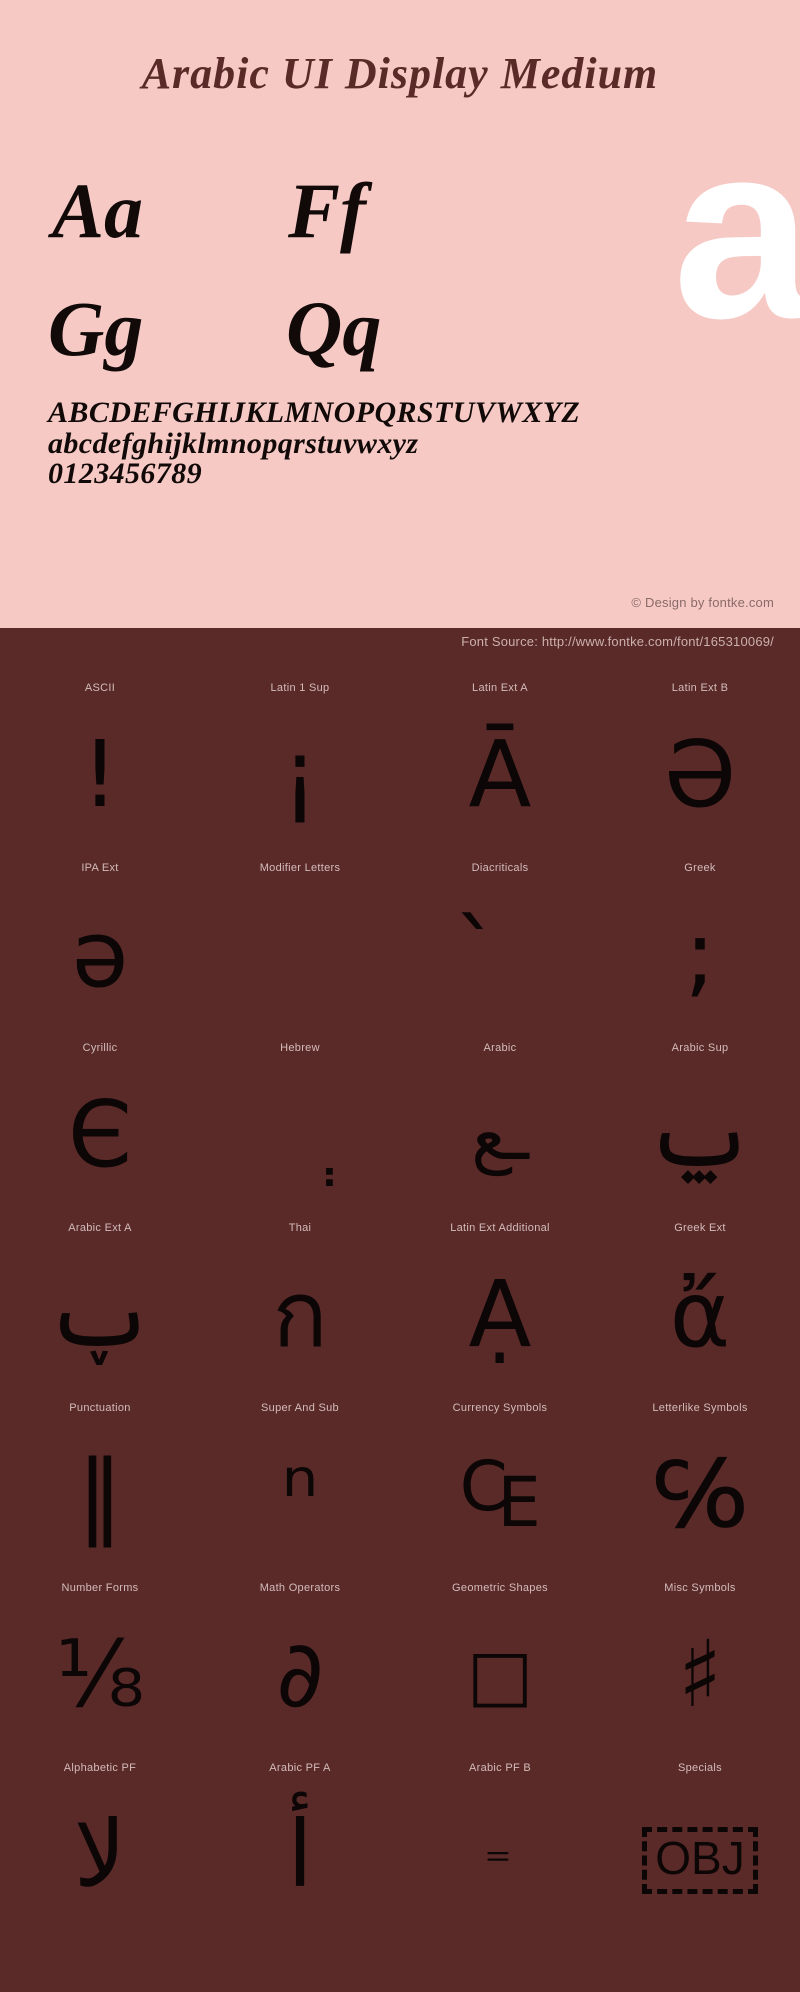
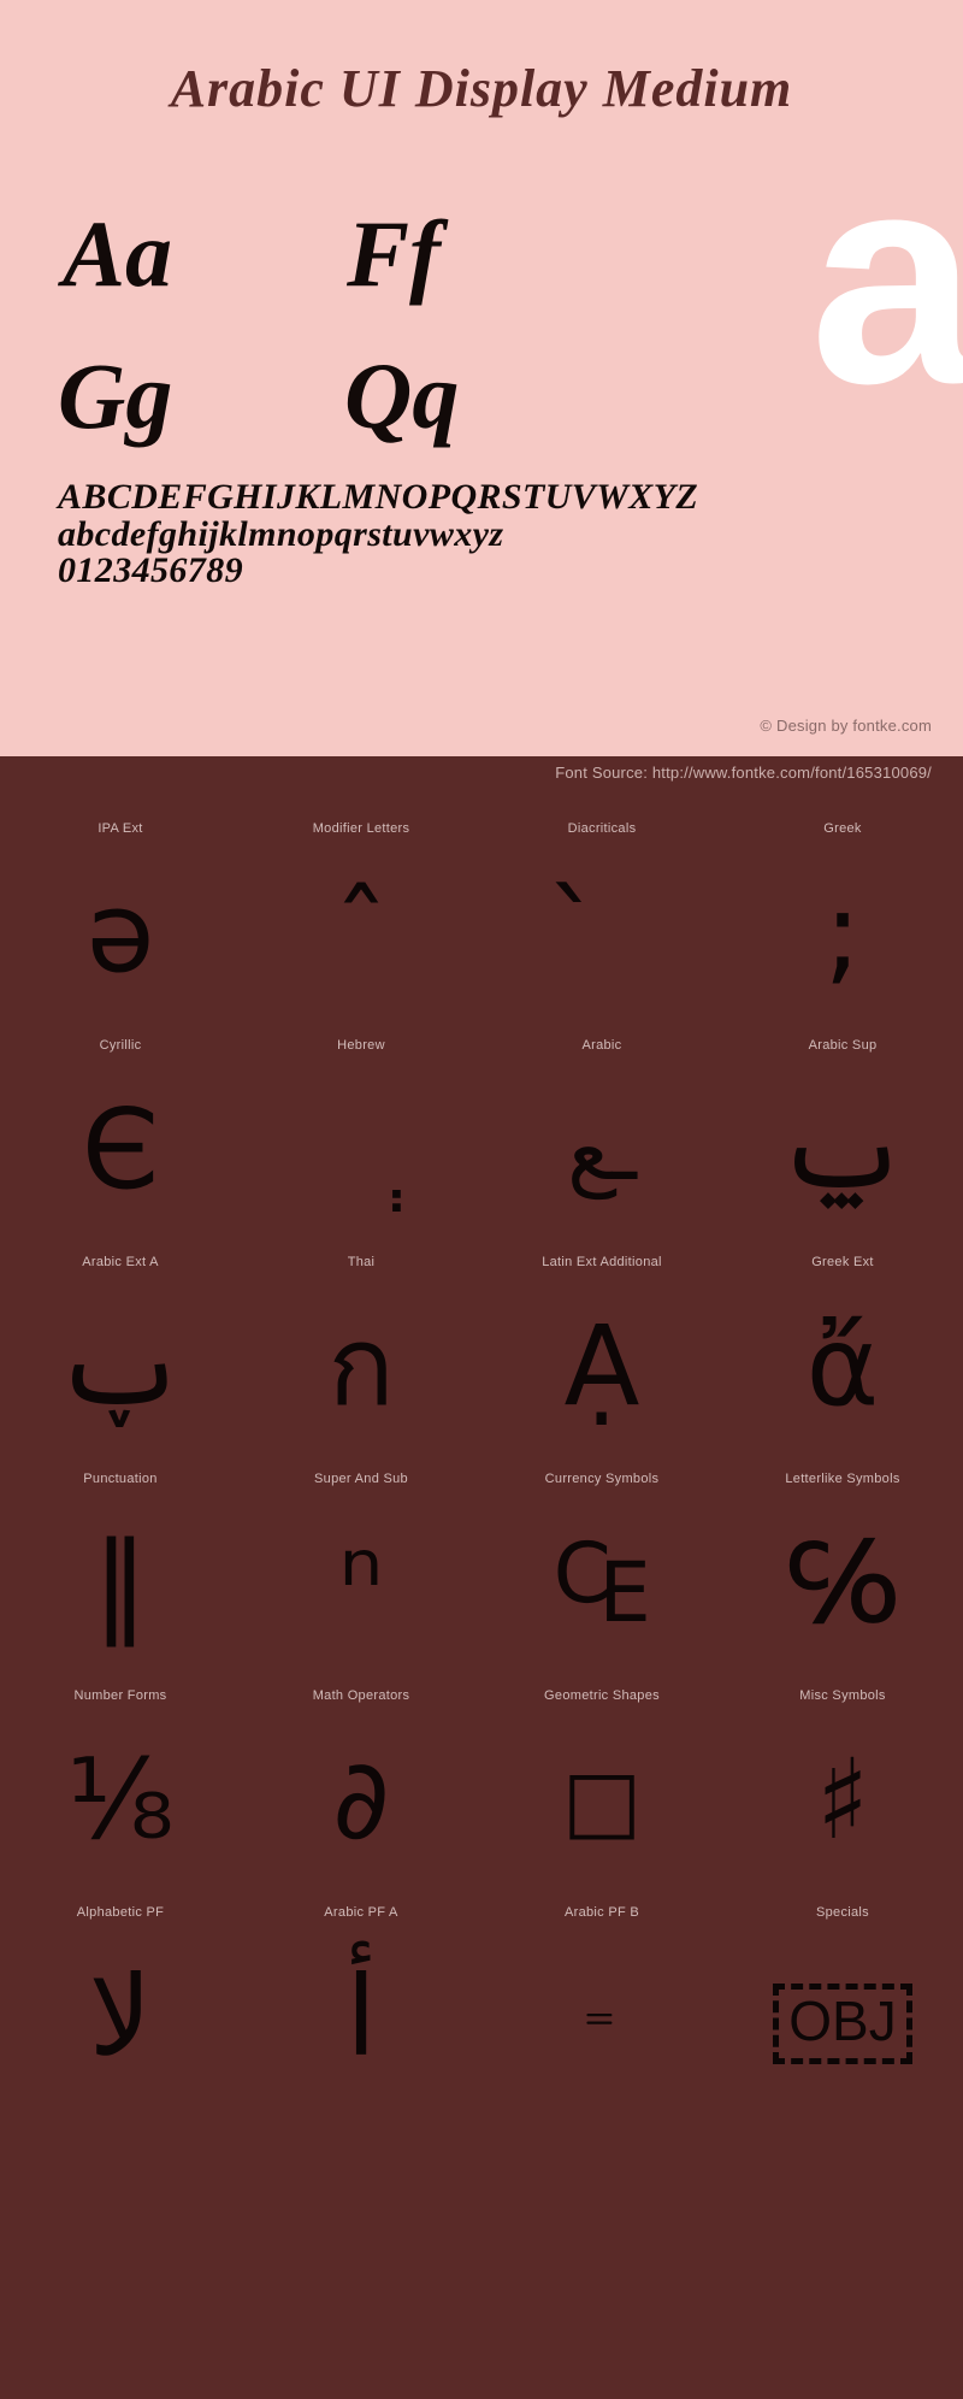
  Arabic UI Display Medium
  Aa
  Ff
  Gg
  Qq
  a
  ABCDEFGHIJKLMNOPQRSTUVWXYZ
  abcdefghijklmnopqrstuvwxyz
  0123456789
  © Design by fontke.com
  Font Source: http://www.fontke.com/font/165310069/
- ASCII
- !
- Latin 1 Sup
- ¡
- Latin Ext A
- Ā
- Latin Ext B
- Ə
  IPA Ext
  ə
  Modifier Letters
+ ˆ
  Diacriticals
  Greek
  ;
  Cyrillic
  Є
  Hebrew
  Arabic
  ـع
  Arabic Sup
  ݐ
  Arabic Ext A
  ࢠ
  Thai
  ก
  Latin Ext Additional
  Ạ
  Greek Ext
  ἄ
  Punctuation
  ‖
  Super And Sub
  ⁿ
  Currency Symbols
  ₠
  Letterlike Symbols
  ℅
  Number Forms
  ⅛
  Math Operators
  ∂
  Geometric Shapes
  □
  Misc Symbols
  ♯
  Alphabetic PF
  ﻻ
  Arabic PF A
  ﺃ
  Arabic PF B
  ﹦
  Specials
  OBJ
